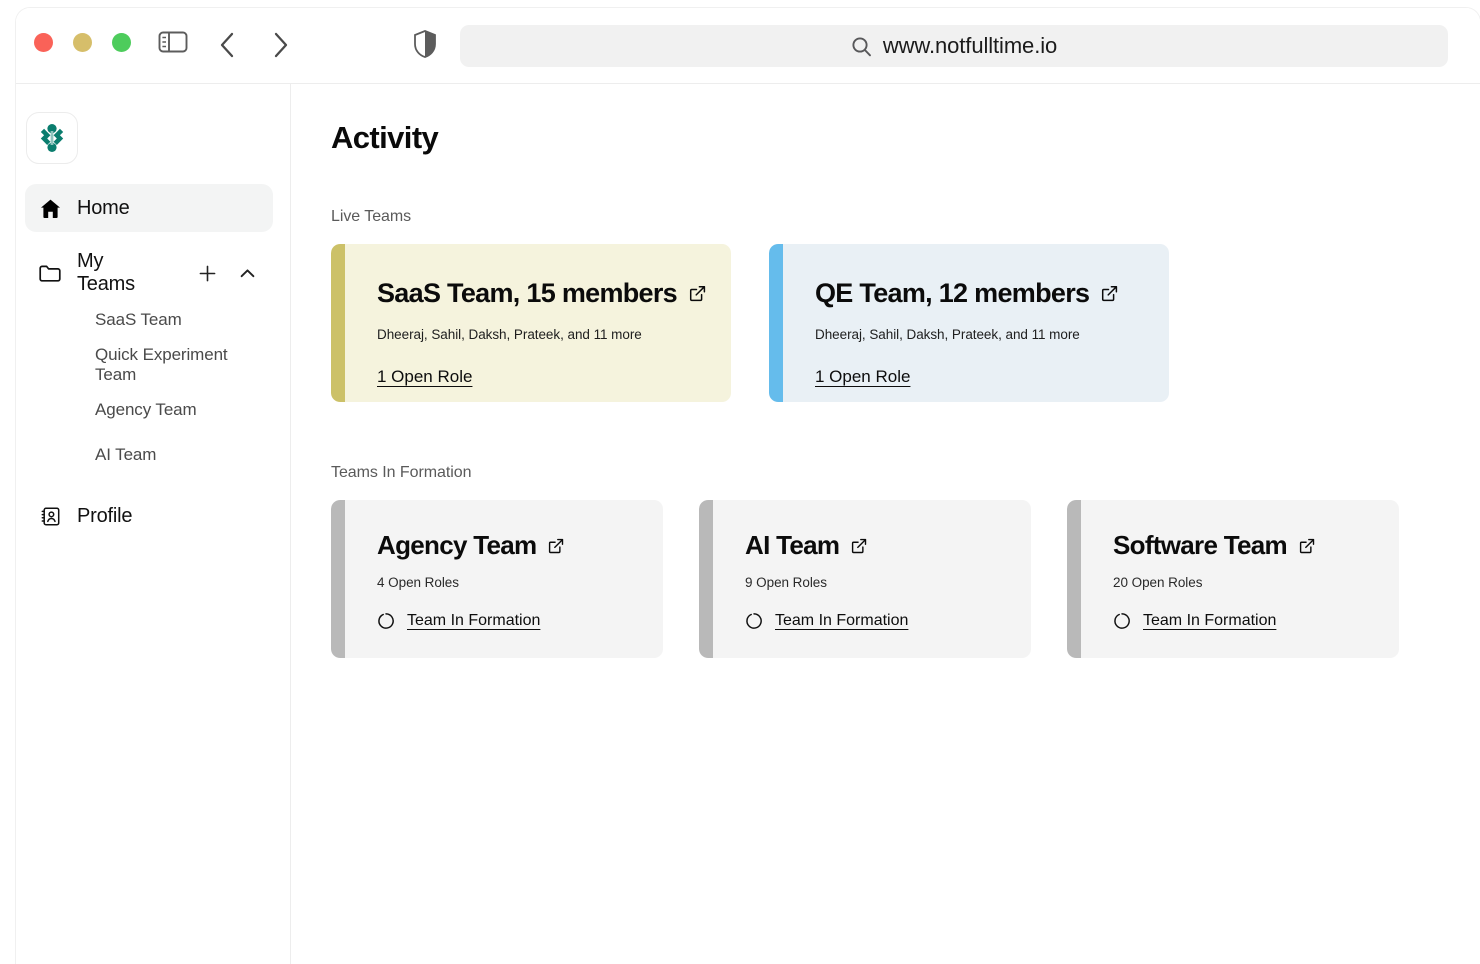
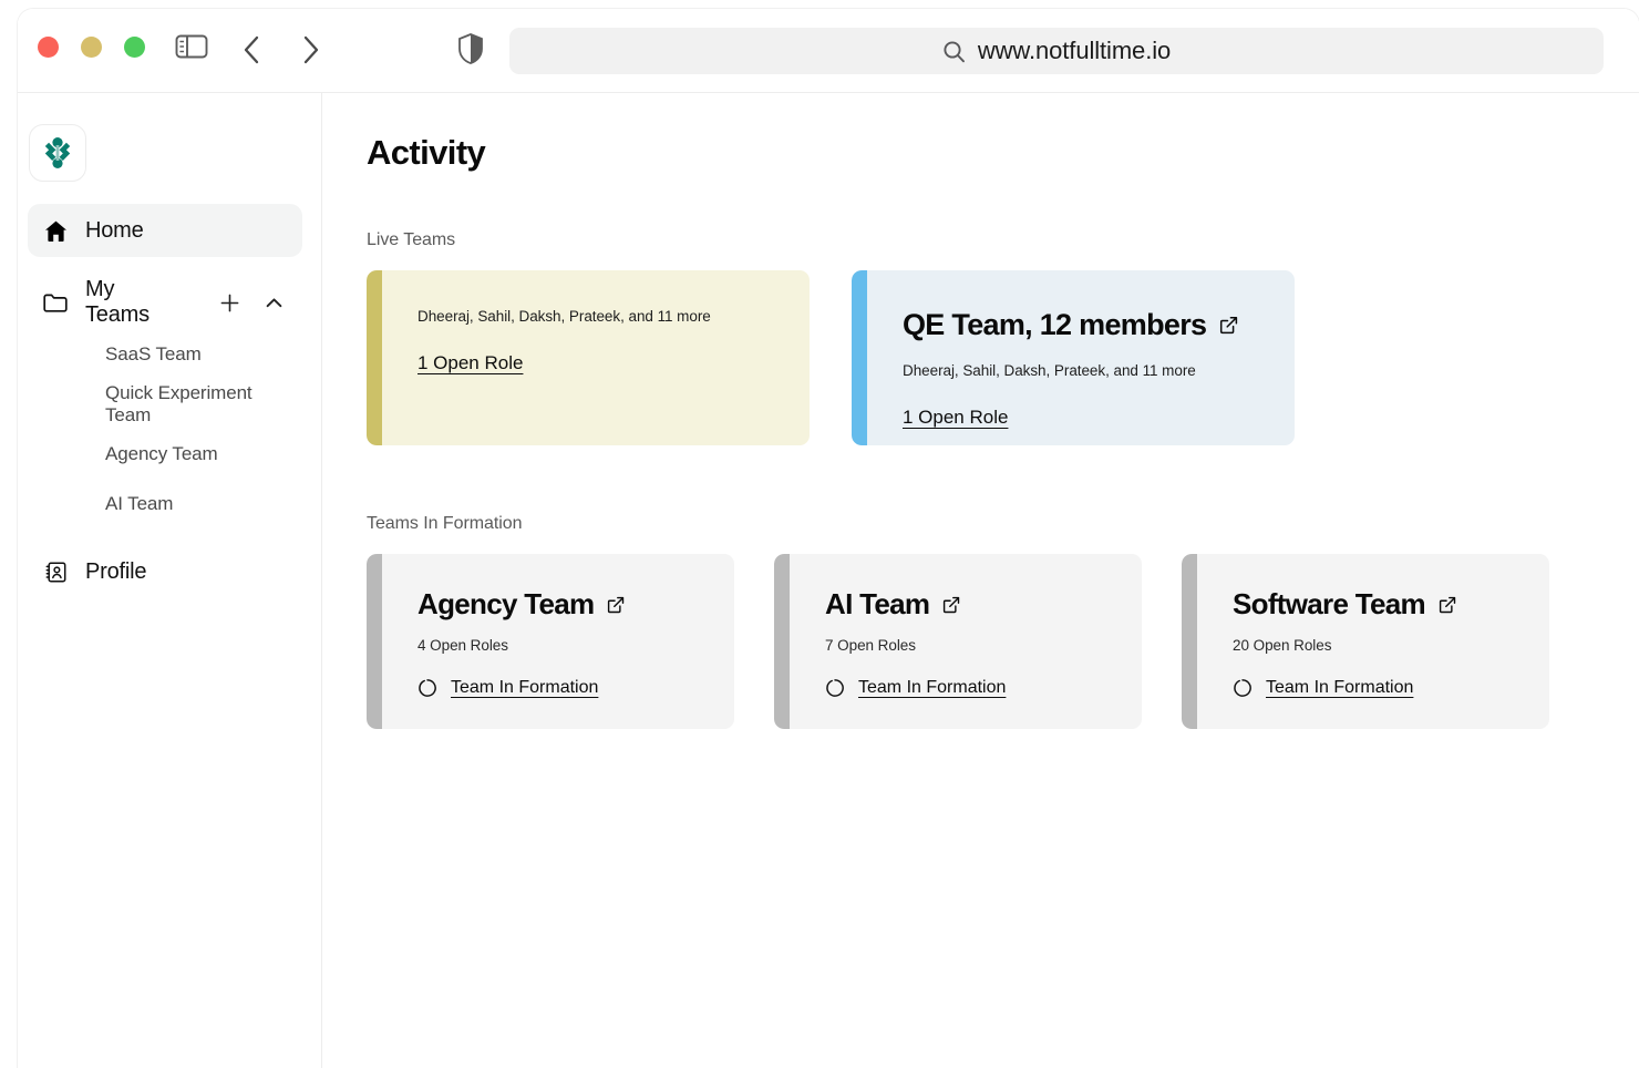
  www.notfulltime.io
  Home
  My Teams
  SaaS Team
  Quick Experiment Team
  Agency Team
  AI Team
  Profile
  Activity
  Live Teams
- SaaS Team, 15 members
  Dheeraj, Sahil, Daksh, Prateek, and 11 more
  1 Open Role
  QE Team, 12 members
  Dheeraj, Sahil, Daksh, Prateek, and 11 more
  1 Open Role
  Teams In Formation
  Agency Team
  4 Open Roles
  Team In Formation
  AI Team
- 9 Open Roles
+ 7 Open Roles
  Team In Formation
  Software Team
  20 Open Roles
  Team In Formation
